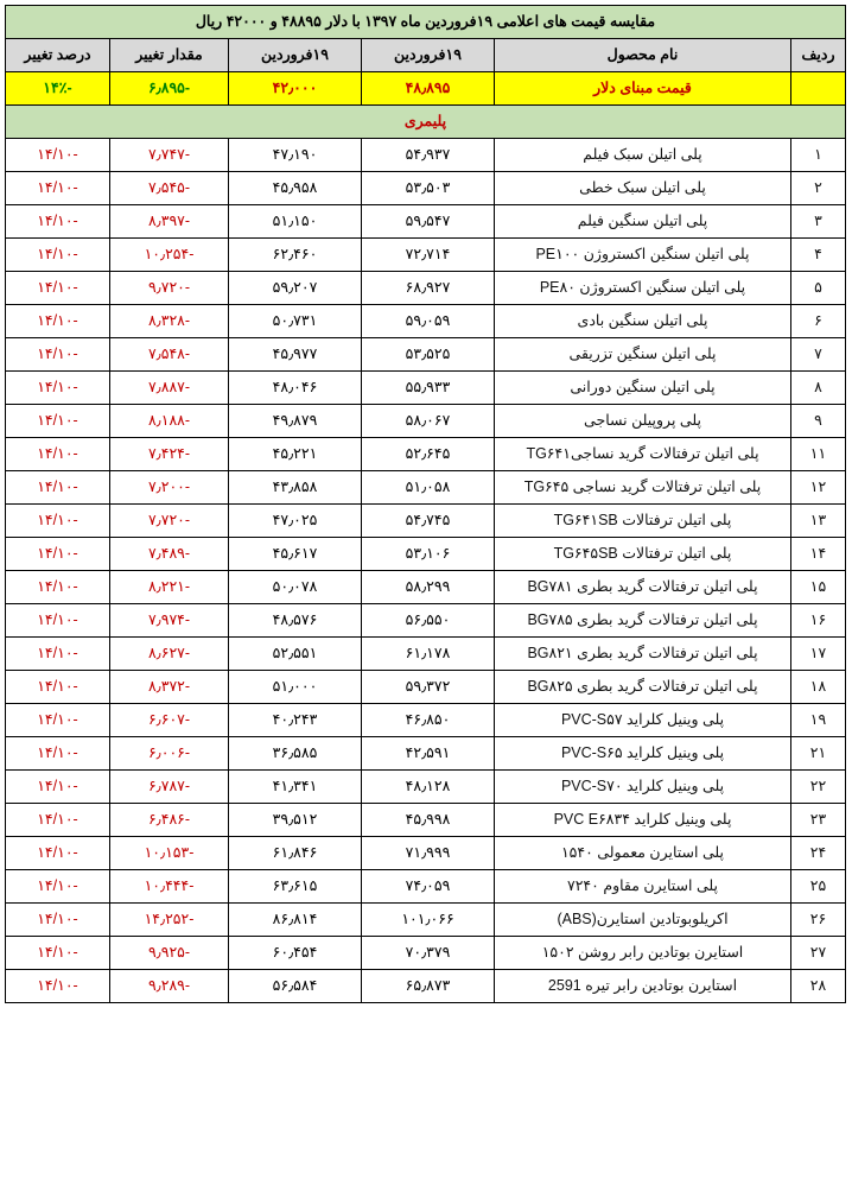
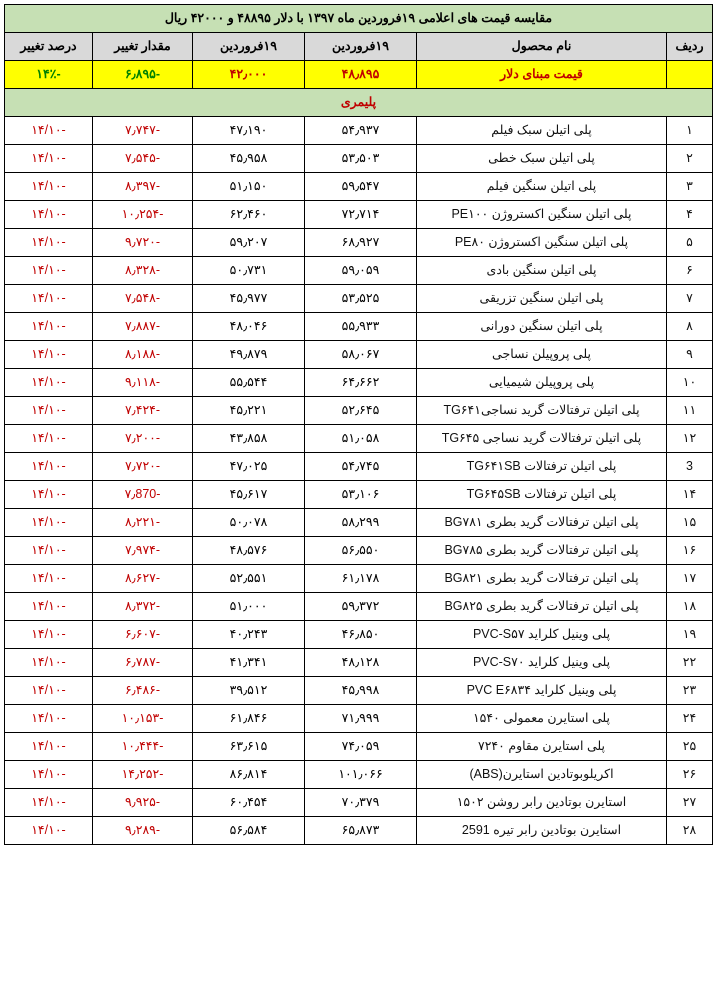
  مقایسه قیمت های اعلامی ۱۹فروردین ماه ۱۳۹۷ با دلار ۴۸۸۹۵ و ۴۲۰۰۰ ریال
  ردیف	نام محصول	۱۹فروردین	۱۹فروردین	مقدار تغییر	درصد تغییر
  	قیمت مبنای دلار	۴۸٫۸۹۵	۴۲٫۰۰۰	-۶٫۸۹۵	-۱۴٪
  پلیمری
  ۱	پلی اتیلن سبک فیلم	۵۴٫۹۳۷	۴۷٫۱۹۰	-۷٫۷۴۷	-۱۴/۱۰
  ۲	پلی اتیلن سبک خطی	۵۳٫۵۰۳	۴۵٫۹۵۸	-۷٫۵۴۵	-۱۴/۱۰
  ۳	پلی اتیلن سنگین فیلم	۵۹٫۵۴۷	۵۱٫۱۵۰	-۸٫۳۹۷	-۱۴/۱۰
  ۴	پلی اتیلن سنگین اکستروژن PE۱۰۰	۷۲٫۷۱۴	۶۲٫۴۶۰	-۱۰٫۲۵۴	-۱۴/۱۰
  ۵	پلی اتیلن سنگین اکستروژن PE۸۰	۶۸٫۹۲۷	۵۹٫۲۰۷	-۹٫۷۲۰	-۱۴/۱۰
  ۶	پلی اتیلن سنگین بادی	۵۹٫۰۵۹	۵۰٫۷۳۱	-۸٫۳۲۸	-۱۴/۱۰
  ۷	پلی اتیلن سنگین تزریقی	۵۳٫۵۲۵	۴۵٫۹۷۷	-۷٫۵۴۸	-۱۴/۱۰
  ۸	پلی اتیلن سنگین دورانی	۵۵٫۹۳۳	۴۸٫۰۴۶	-۷٫۸۸۷	-۱۴/۱۰
  ۹	پلی پروپیلن نساجی	۵۸٫۰۶۷	۴۹٫۸۷۹	-۸٫۱۸۸	-۱۴/۱۰
+ ۱۰	پلی پروپیلن شیمیایی	۶۴٫۶۶۲	۵۵٫۵۴۴	-۹٫۱۱۸	-۱۴/۱۰
  ۱۱	پلی اتیلن ترفتالات گرید نساجیTG۶۴۱	۵۲٫۶۴۵	۴۵٫۲۲۱	-۷٫۴۲۴	-۱۴/۱۰
  ۱۲	پلی اتیلن ترفتالات گرید نساجی TG۶۴۵	۵۱٫۰۵۸	۴۳٫۸۵۸	-۷٫۲۰۰	-۱۴/۱۰
- ۱۳	پلی اتیلن ترفتالات TG۶۴۱SB	۵۴٫۷۴۵	۴۷٫۰۲۵	-۷٫۷۲۰	-۱۴/۱۰
+ 3	پلی اتیلن ترفتالات TG۶۴۱SB	۵۴٫۷۴۵	۴۷٫۰۲۵	-۷٫۷۲۰	-۱۴/۱۰
- ۱۴	پلی اتیلن ترفتالات TG۶۴۵SB	۵۳٫۱۰۶	۴۵٫۶۱۷	-۷٫۴۸۹	-۱۴/۱۰
+ ۱۴	پلی اتیلن ترفتالات TG۶۴۵SB	۵۳٫۱۰۶	۴۵٫۶۱۷	-۷٫870	-۱۴/۱۰
  ۱۵	پلی اتیلن ترفتالات گرید بطری BG۷۸۱	۵۸٫۲۹۹	۵۰٫۰۷۸	-۸٫۲۲۱	-۱۴/۱۰
  ۱۶	پلی اتیلن ترفتالات گرید بطری BG۷۸۵	۵۶٫۵۵۰	۴۸٫۵۷۶	-۷٫۹۷۴	-۱۴/۱۰
  ۱۷	پلی اتیلن ترفتالات گرید بطری BG۸۲۱	۶۱٫۱۷۸	۵۲٫۵۵۱	-۸٫۶۲۷	-۱۴/۱۰
  ۱۸	پلی اتیلن ترفتالات گرید بطری BG۸۲۵	۵۹٫۳۷۲	۵۱٫۰۰۰	-۸٫۳۷۲	-۱۴/۱۰
  ۱۹	پلی وینیل کلراید PVC-S۵۷	۴۶٫۸۵۰	۴۰٫۲۴۳	-۶٫۶۰۷	-۱۴/۱۰
- ۲۱	پلی وینیل کلراید PVC-S۶۵	۴۲٫۵۹۱	۳۶٫۵۸۵	-۶٫۰۰۶	-۱۴/۱۰
  ۲۲	پلی وینیل کلراید PVC-S۷۰	۴۸٫۱۲۸	۴۱٫۳۴۱	-۶٫۷۸۷	-۱۴/۱۰
  ۲۳	پلی وینیل کلراید PVC E۶۸۳۴	۴۵٫۹۹۸	۳۹٫۵۱۲	-۶٫۴۸۶	-۱۴/۱۰
  ۲۴	پلی استایرن معمولی ۱۵۴۰	۷۱٫۹۹۹	۶۱٫۸۴۶	-۱۰٫۱۵۳	-۱۴/۱۰
  ۲۵	پلی استایرن مقاوم ۷۲۴۰	۷۴٫۰۵۹	۶۳٫۶۱۵	-۱۰٫۴۴۴	-۱۴/۱۰
  ۲۶	اکریلوبوتادین استایرن(ABS)	۱۰۱٫۰۶۶	۸۶٫۸۱۴	-۱۴٫۲۵۲	-۱۴/۱۰
  ۲۷	استایرن بوتادین رابر روشن ۱۵۰۲	۷۰٫۳۷۹	۶۰٫۴۵۴	-۹٫۹۲۵	-۱۴/۱۰
  ۲۸	استایرن بوتادین رابر تیره 2591	۶۵٫۸۷۳	۵۶٫۵۸۴	-۹٫۲۸۹	-۱۴/۱۰
